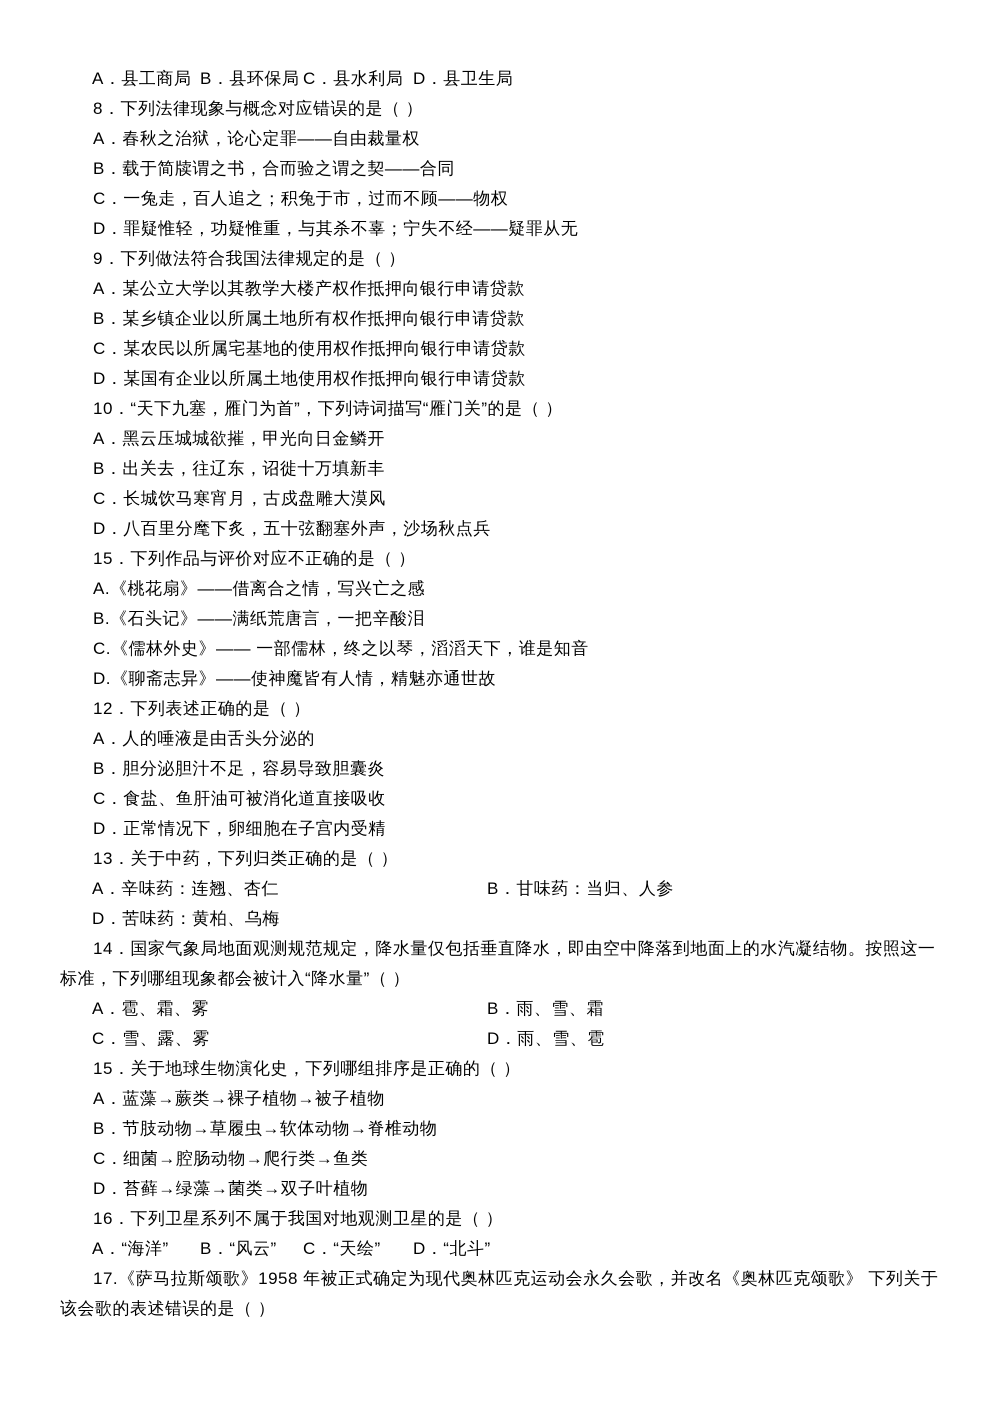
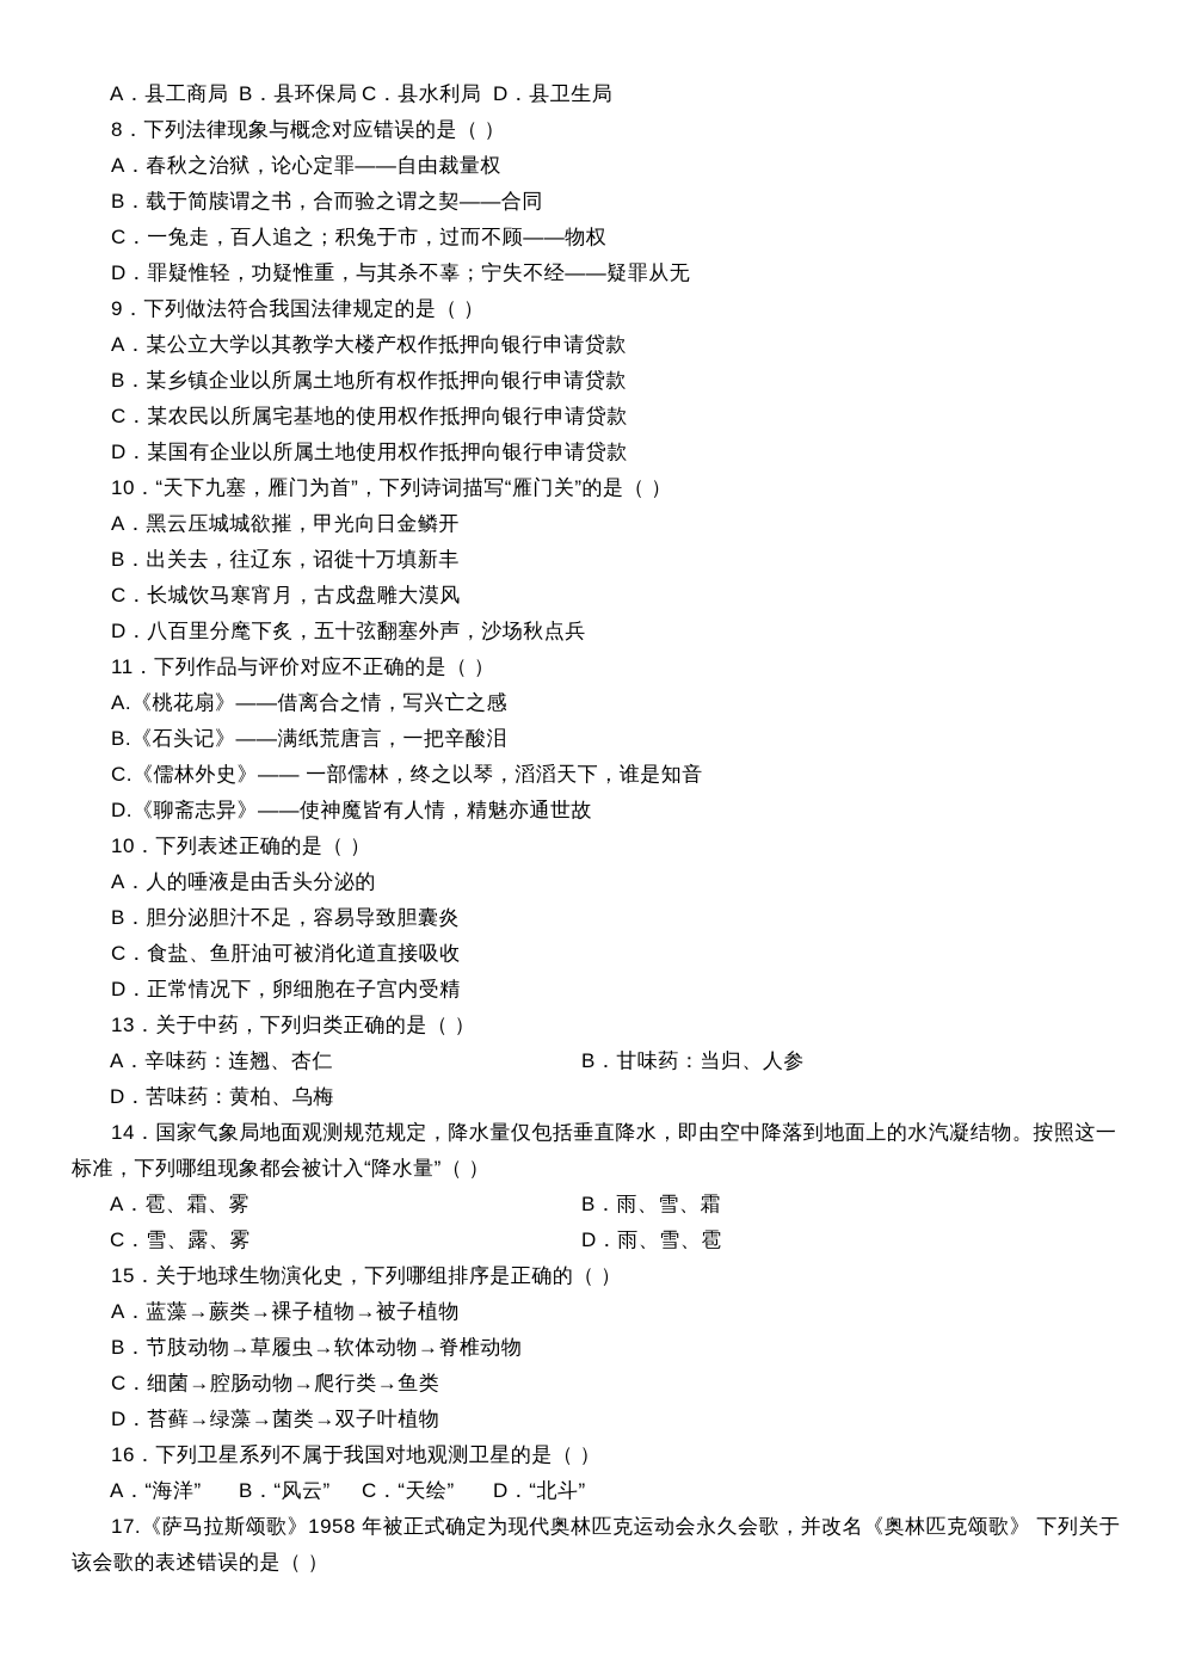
  A．县工商局
  B．县环保局
  C．县水利局
  D．县卫生局
  8．下列法律现象与概念对应错误的是（ ）
  A．春秋之治狱，论心定罪——自由裁量权
  B．载于简牍谓之书，合而验之谓之契——合同
  C．一兔走，百人追之；积兔于市，过而不顾——物权
  D．罪疑惟轻，功疑惟重，与其杀不辜；宁失不经——疑罪从无
  9．下列做法符合我国法律规定的是（ ）
  A．某公立大学以其教学大楼产权作抵押向银行申请贷款
  B．某乡镇企业以所属土地所有权作抵押向银行申请贷款
  C．某农民以所属宅基地的使用权作抵押向银行申请贷款
  D．某国有企业以所属土地使用权作抵押向银行申请贷款
  10．“天下九塞，雁门为首”，下列诗词描写“雁门关”的是（ ）
  A．黑云压城城欲摧，甲光向日金鳞开
  B．出关去，往辽东，诏徙十万填新丰
  C．长城饮马寒宵月，古戍盘雕大漠风
  D．八百里分麾下炙，五十弦翻塞外声，沙场秋点兵
- 15．下列作品与评价对应不正确的是（ ）
+ 11．下列作品与评价对应不正确的是（ ）
  A.《桃花扇》——借离合之情，写兴亡之感
  B.《石头记》——满纸荒唐言，一把辛酸泪
  C.《儒林外史》—— 一部儒林，终之以琴，滔滔天下，谁是知音
  D.《聊斋志异》——使神魔皆有人情，精魅亦通世故
- 12．下列表述正确的是（ ）
+ 10．下列表述正确的是（ ）
  A．人的唾液是由舌头分泌的
  B．胆分泌胆汁不足，容易导致胆囊炎
  C．食盐、鱼肝油可被消化道直接吸收
  D．正常情况下，卵细胞在子宫内受精
  13．关于中药，下列归类正确的是（ ）
  A．辛味药：连翘、杏仁
  B．甘味药：当归、人参
  D．苦味药：黄柏、乌梅
  14．国家气象局地面观测规范规定，降水量仅包括垂直降水，即由空中降落到地面上的水汽凝结物。按照这一
  标准，下列哪组现象都会被计入“降水量”（ ）
  A．雹、霜、雾
  B．雨、雪、霜
  C．雪、露、雾
  D．雨、雪、雹
  15．关于地球生物演化史，下列哪组排序是正确的（ ）
  A．蓝藻→蕨类→裸子植物→被子植物
  B．节肢动物→草履虫→软体动物→脊椎动物
  C．细菌→腔肠动物→爬行类→鱼类
  D．苔藓→绿藻→菌类→双子叶植物
  16．下列卫星系列不属于我国对地观测卫星的是（ ）
  A．“海洋”
  B．“风云”
  C．“天绘”
  D．“北斗”
  17.《萨马拉斯颂歌》1958 年被正式确定为现代奥林匹克运动会永久会歌，并改名《奥林匹克颂歌》 下列关于
  该会歌的表述错误的是（ ）
